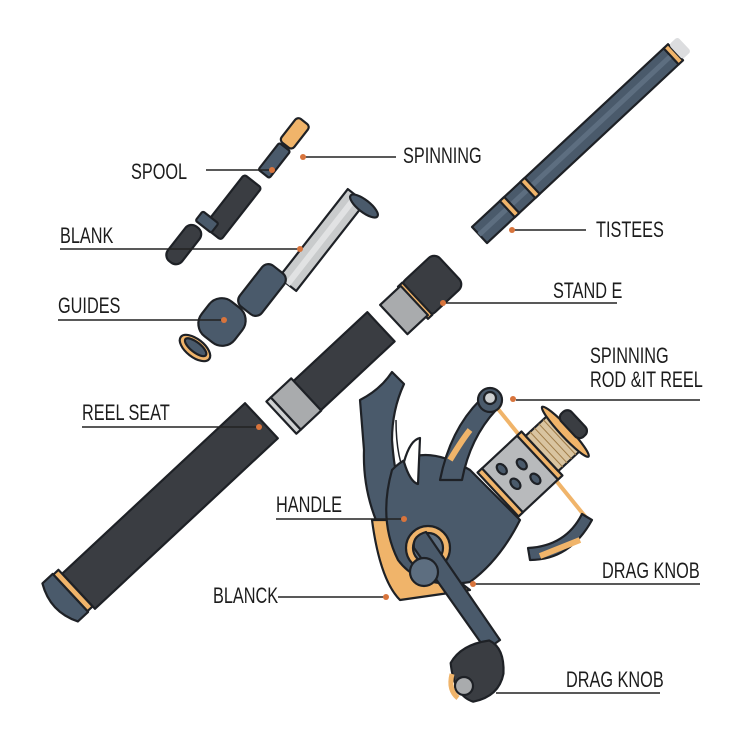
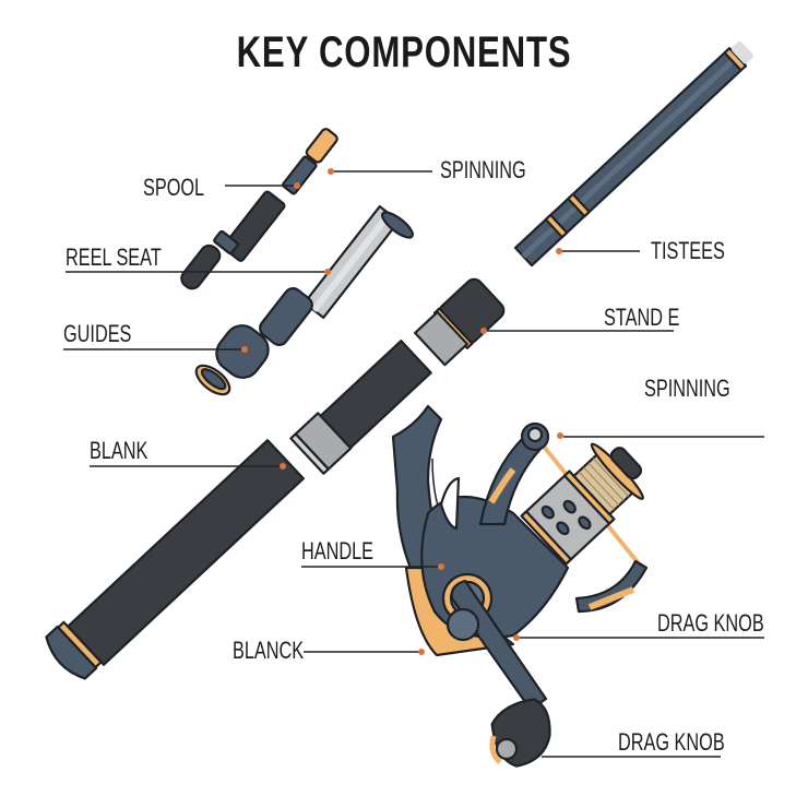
+ KEY COMPONENTS
  SPOOL
- BLANK
+ REEL SEAT
  GUIDES
- REEL SEAT
+ BLANK
  HANDLE
  BLANCK
  SPINNING
  TISTEES
  STAND E
  SPINNING
- ROD &IT REEL
  DRAG KNOB
  DRAG KNOB
